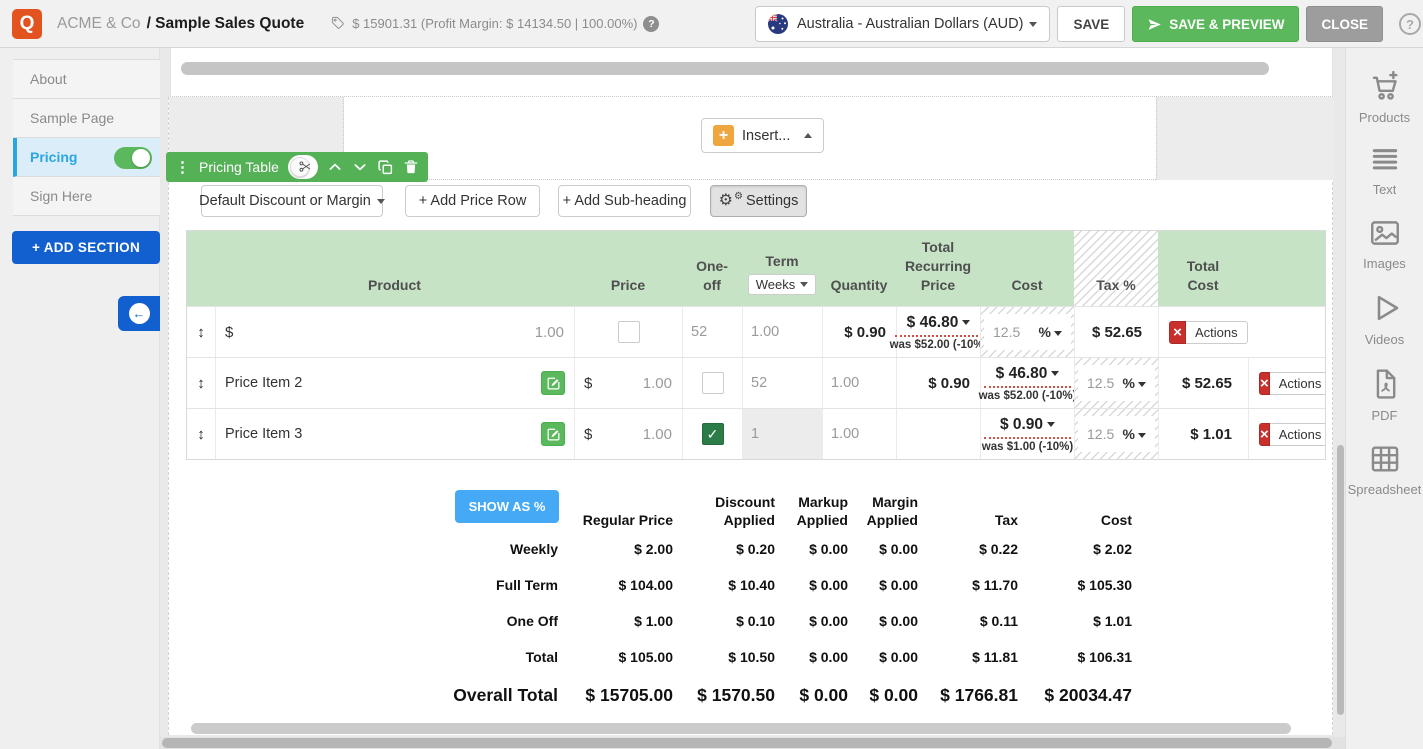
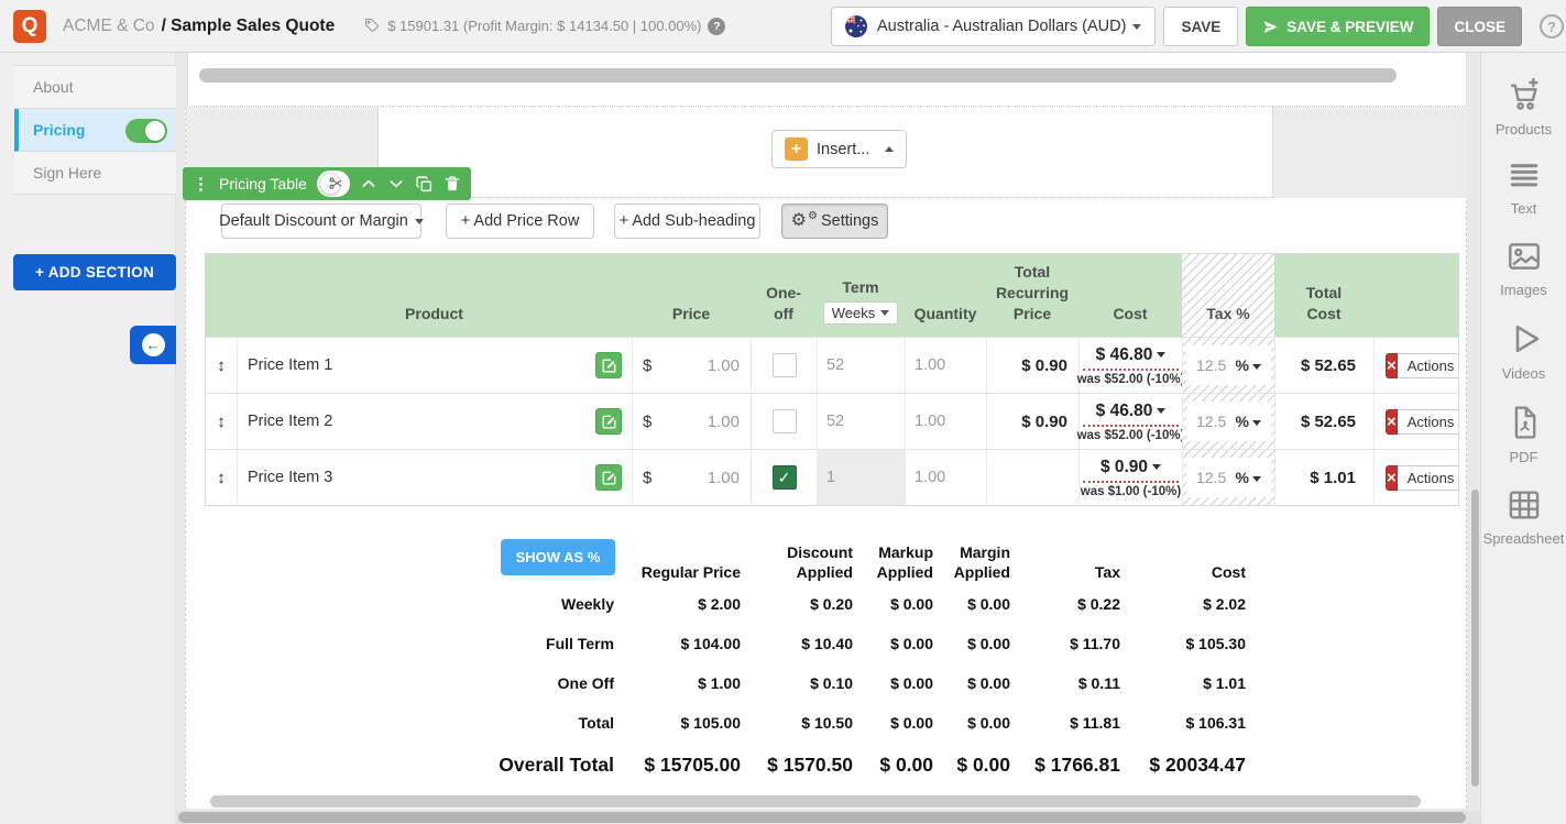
  Q
  ACME & Co
  / Sample Sales Quote
  $ 15901.31 (Profit Margin: $ 14134.50 | 100.00%)
  ?
  Australia - Australian Dollars (AUD)
  SAVE
  SAVE & PREVIEW
  CLOSE
  ?
  About
- Sample Page
  Pricing
  Sign Here
  + ADD SECTION
  ←
  +
  Insert...
  ⋮
  Pricing Table
  Default Discount or Margin
  + Add Price Row
  + Add Sub-heading
  ⚙
  ⚙
  Settings
  Product
  Price
  One-off
  Term
  Weeks
  Quantity
  Total Recurring Price
  Cost
  Tax %
  Total Cost
  ↕
+ Price Item 1
  $
  1.00
  52
  1.00
  $ 0.90
  $ 46.80
  was $52.00 (-10%
  12.5
  %
  $ 52.65
  ×
  Actions
  ↕
  Price Item 2
  $
  1.00
  52
  1.00
  $ 0.90
  $ 46.80
  was $52.00 (-10%
  12.5
  %
  $ 52.65
  ×
  Actions
  ↕
  Price Item 3
  $
  1.00
  ✓
  1
  1.00
  $ 0.90
  was $1.00 (-10%)
  12.5
  %
  $ 1.01
  ×
  Actions
  SHOW AS %
  Regular Price
  Discount Applied
  Markup Applied
  Margin Applied
  Tax
  Cost
  Weekly
  $ 2.00
  $ 0.20
  $ 0.00
  $ 0.00
  $ 0.22
  $ 2.02
  Full Term
  $ 104.00
  $ 10.40
  $ 0.00
  $ 0.00
  $ 11.70
  $ 105.30
  One Off
  $ 1.00
  $ 0.10
  $ 0.00
  $ 0.00
  $ 0.11
  $ 1.01
  Total
  $ 105.00
  $ 10.50
  $ 0.00
  $ 0.00
  $ 11.81
  $ 106.31
  Overall Total
  $ 15705.00
  $ 1570.50
  $ 0.00
  $ 0.00
  $ 1766.81
  $ 20034.47
  Products
  Text
  Images
  Videos
  PDF
  Spreadsheet
